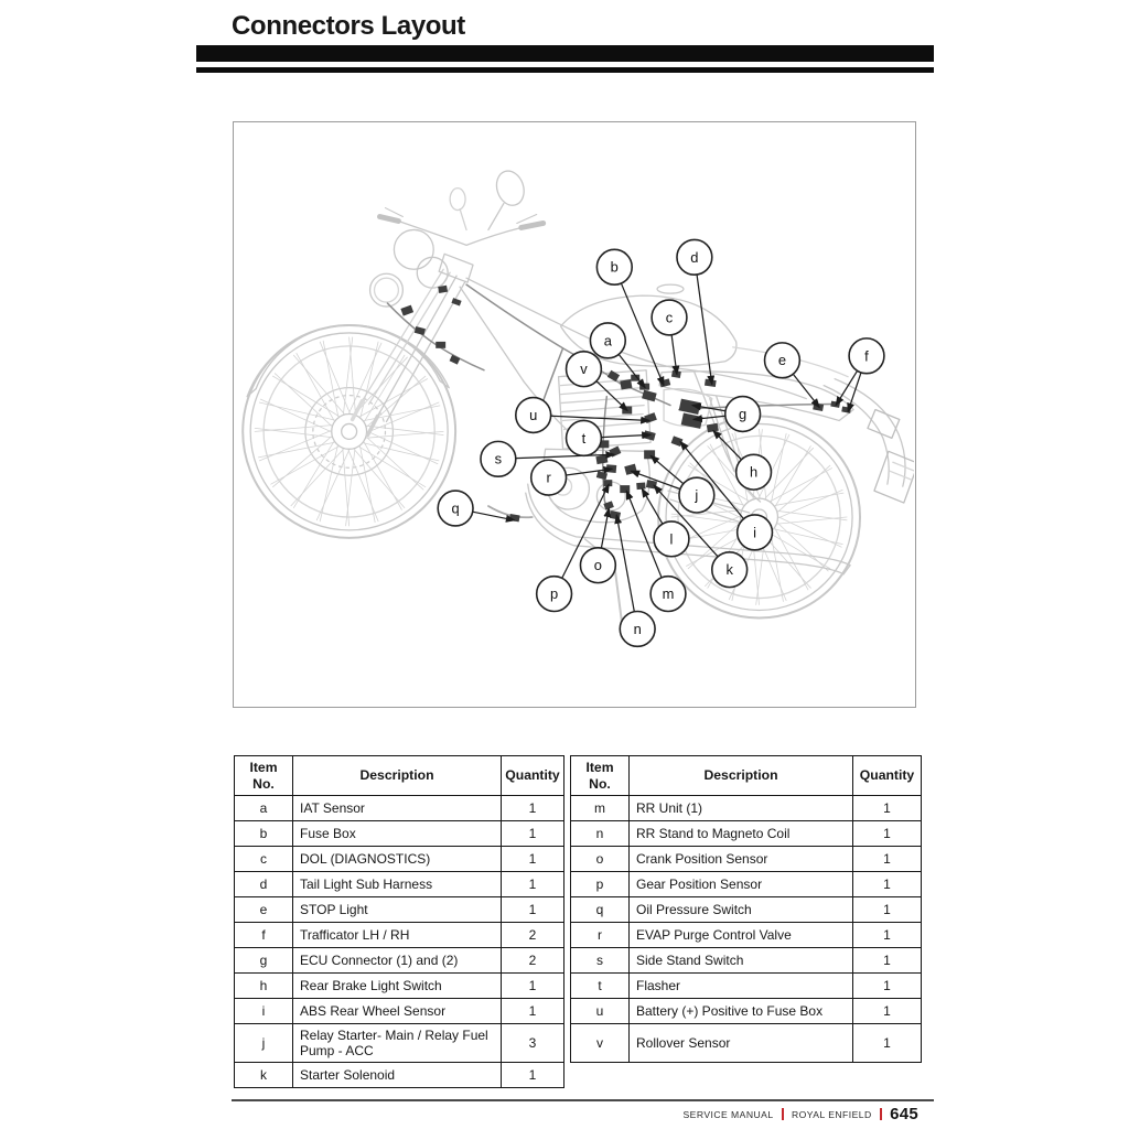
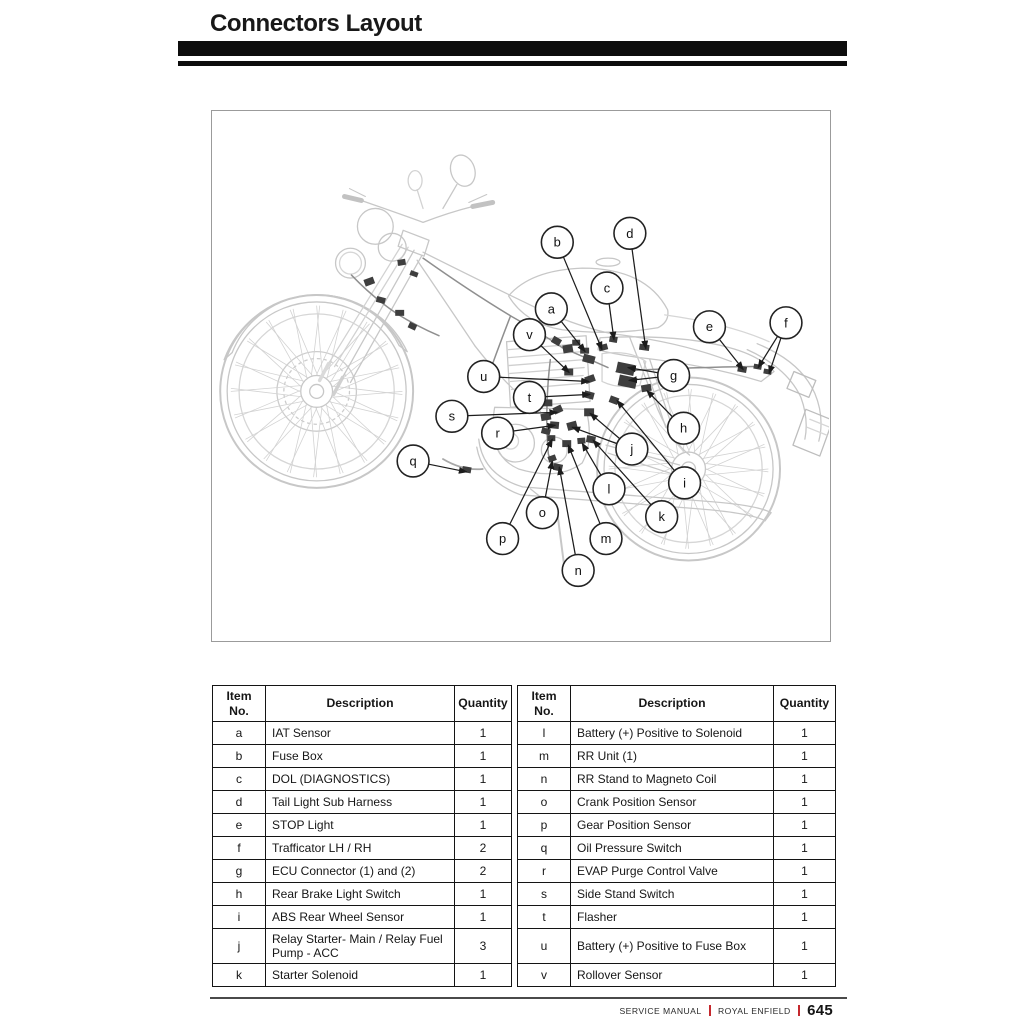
  Connectors Layout
  a
  b
  c
  d
  e
  f
  g
  h
  i
  j
  k
  l
  m
  n
  o
  p
  q
  r
  s
  t
  u
  v
  Item No.	Description	Quantity
  a	IAT Sensor	1
  b	Fuse Box	1
  c	DOL (DIAGNOSTICS)	1
  d	Tail Light Sub Harness	1
  e	STOP Light	1
  f	Trafficator LH / RH	2
  g	ECU Connector (1) and (2)	2
  h	Rear Brake Light Switch	1
  i	ABS Rear Wheel Sensor	1
  j	Relay Starter- Main / Relay Fuel Pump - ACC	3
  k	Starter Solenoid	1
  Item No.	Description	Quantity
+ l	Battery (+) Positive to Solenoid	1
  m	RR Unit (1)	1
  n	RR Stand to Magneto Coil	1
  o	Crank Position Sensor	1
  p	Gear Position Sensor	1
  q	Oil Pressure Switch	1
  r	EVAP Purge Control Valve	1
  s	Side Stand Switch	1
  t	Flasher	1
  u	Battery (+) Positive to Fuse Box	1
  v	Rollover Sensor	1
  SERVICE MANUAL
  ROYAL ENFIELD
  645
